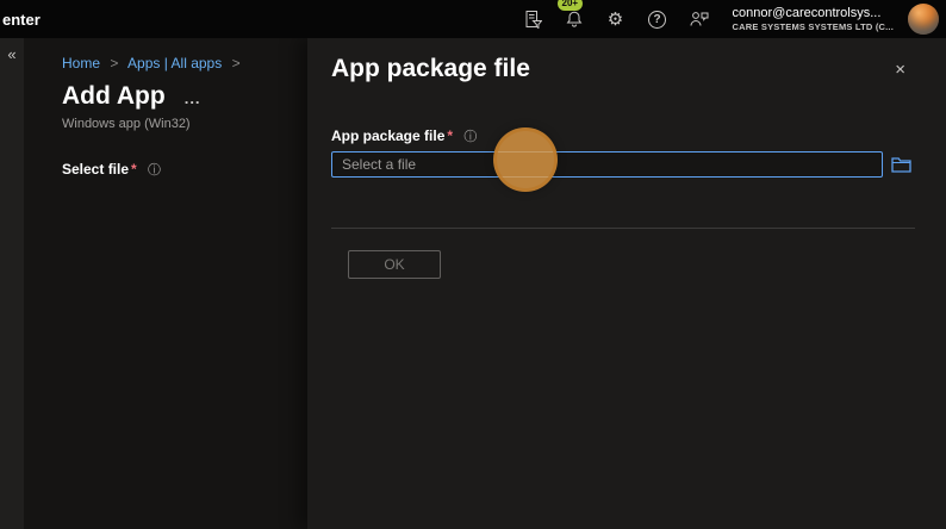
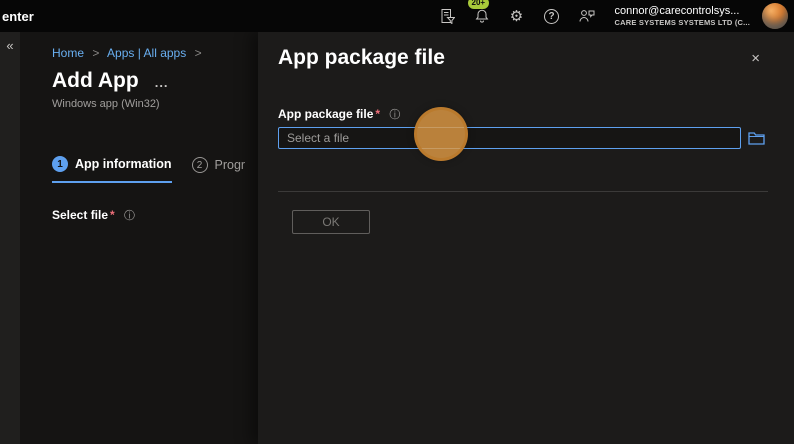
  enter
  20+
  ⚙
  ?
  connor@carecontrolsys...
  CARE SYSTEMS SYSTEMS LTD (C...
  «
  Home > Apps | All apps >
  Add App
  ...
  Windows app (Win32)
+ 1
+ App information
+ 2
+ Progr
  Select file * ⓘ
  App package file
  ×
  App package file * ⓘ
  Select a file
  OK
